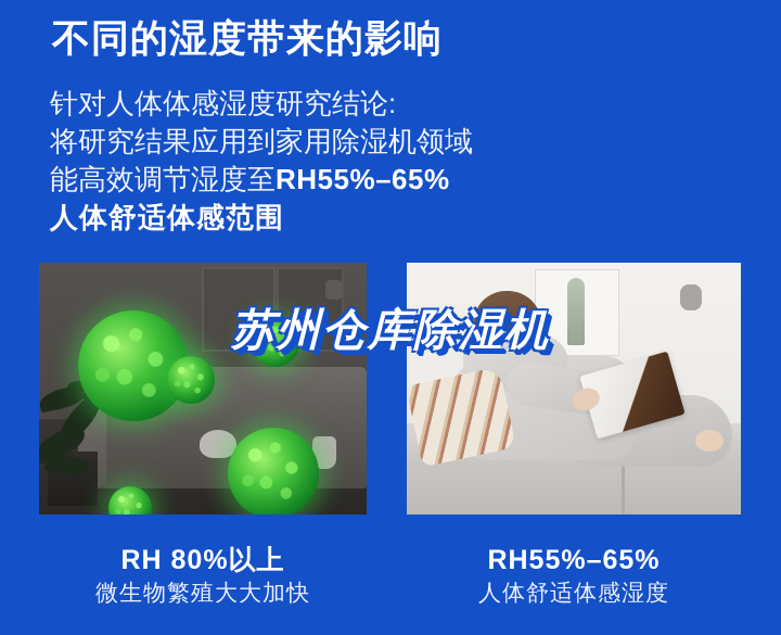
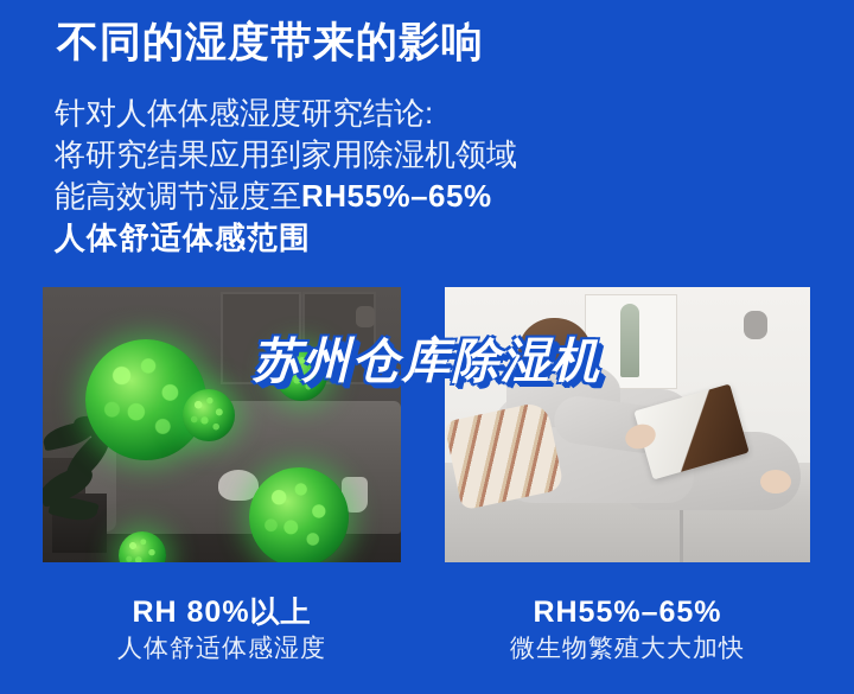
  不同的湿度带来的影响
  针对人体体感湿度研究结论:
  将研究结果应用到家用除湿机领域
  能高效调节湿度至RH55%–65%
  人体舒适体感范围
  苏州仓库除湿机
  RH 80%以上
- 微生物繁殖大大加快
+ 人体舒适体感湿度
  RH55%–65%
- 人体舒适体感湿度
+ 微生物繁殖大大加快
